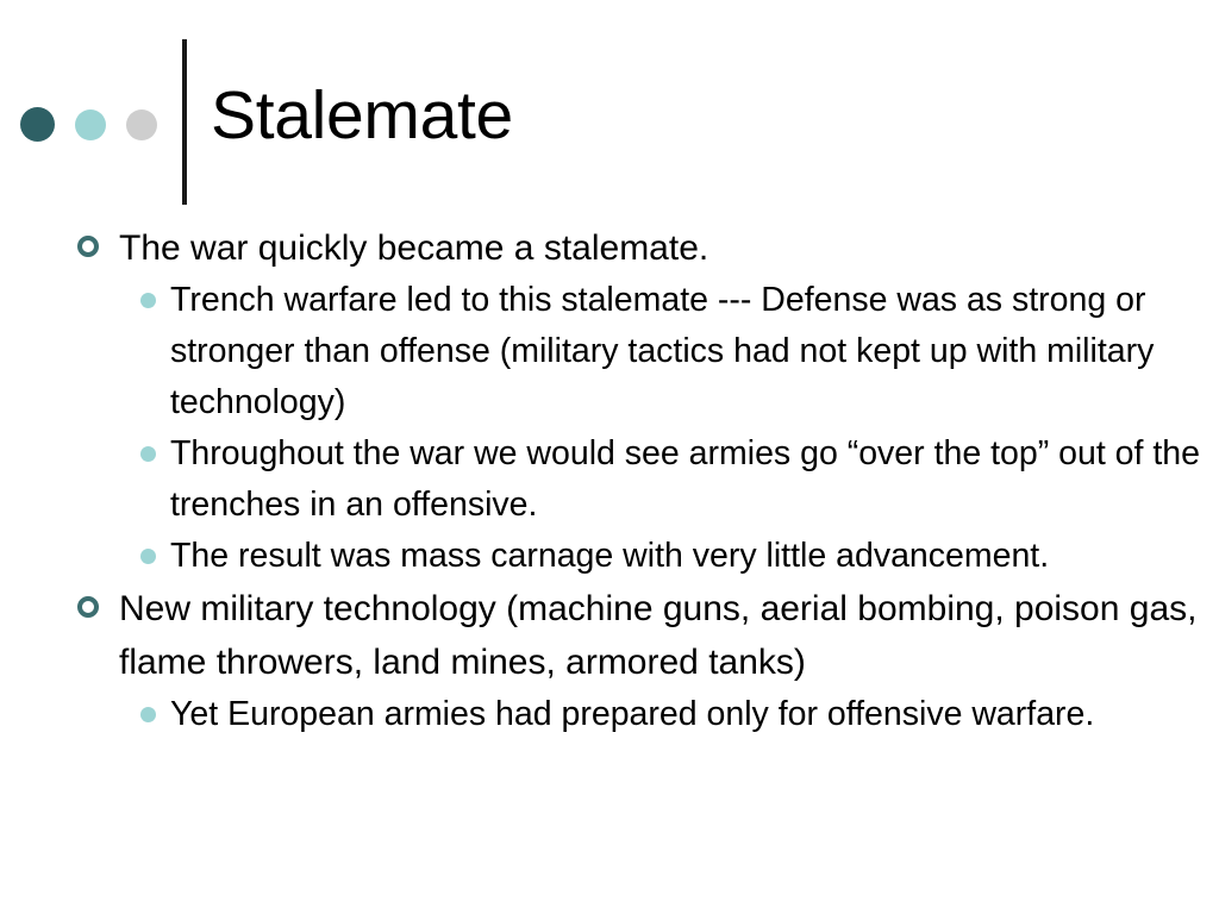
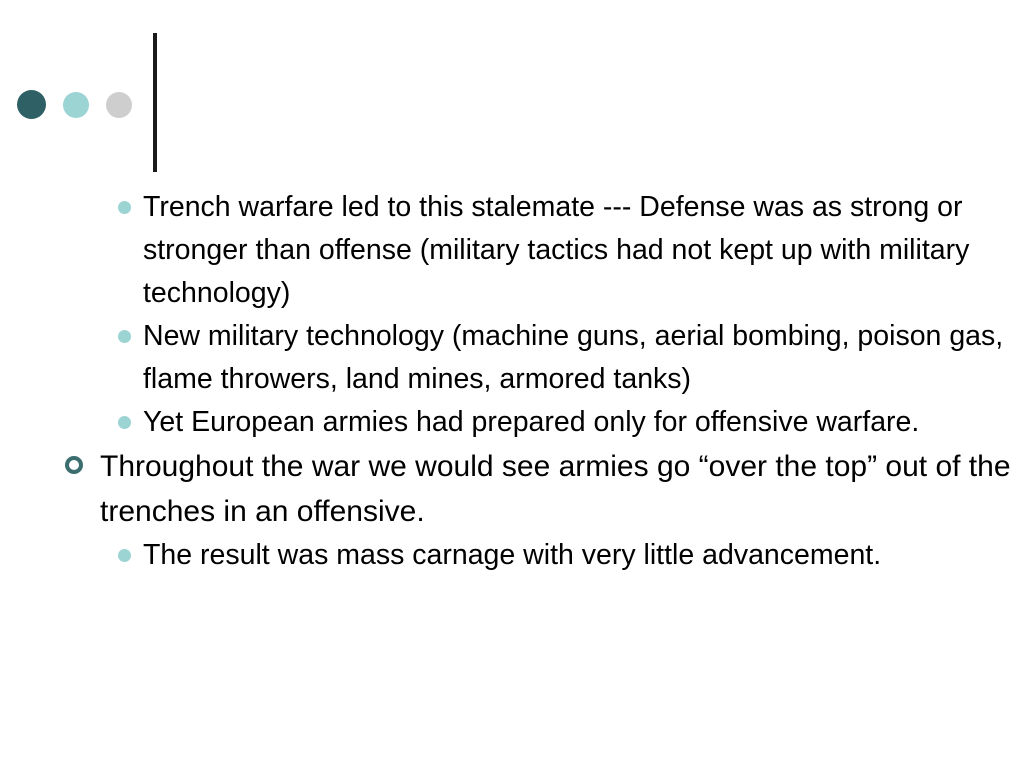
- Stalemate
- The war quickly became a stalemate.
  Trench warfare led to this stalemate --- Defense was as strong or stronger than offense (military tactics had not kept up with military technology)
- Throughout the war we would see armies go “over the top” out of the trenches in an offensive.
+ New military technology (machine guns, aerial bombing, poison gas, flame throwers, land mines, armored tanks)
- The result was mass carnage with very little advancement.
+ Yet European armies had prepared only for offensive warfare.
- New military technology (machine guns, aerial bombing, poison gas, flame throwers, land mines, armored tanks)
+ Throughout the war we would see armies go “over the top” out of the trenches in an offensive.
- Yet European armies had prepared only for offensive warfare.
+ The result was mass carnage with very little advancement.
